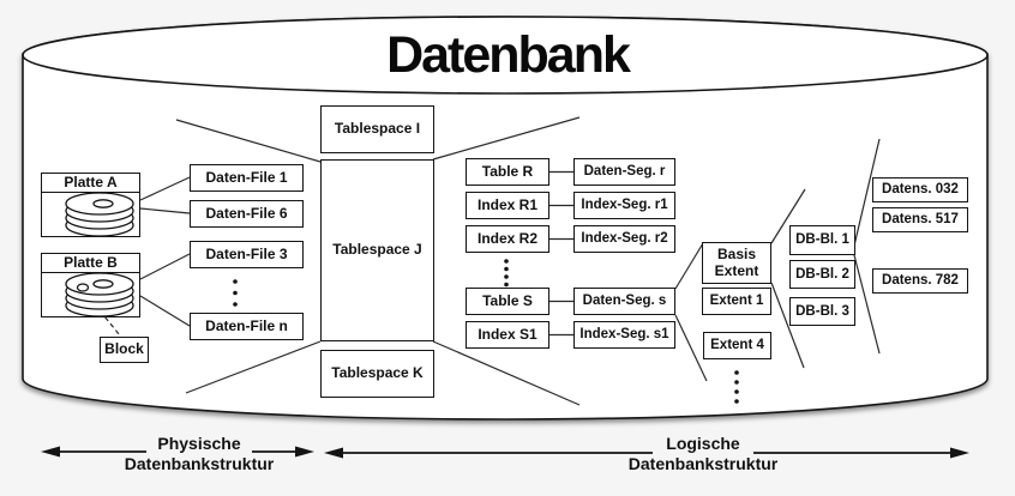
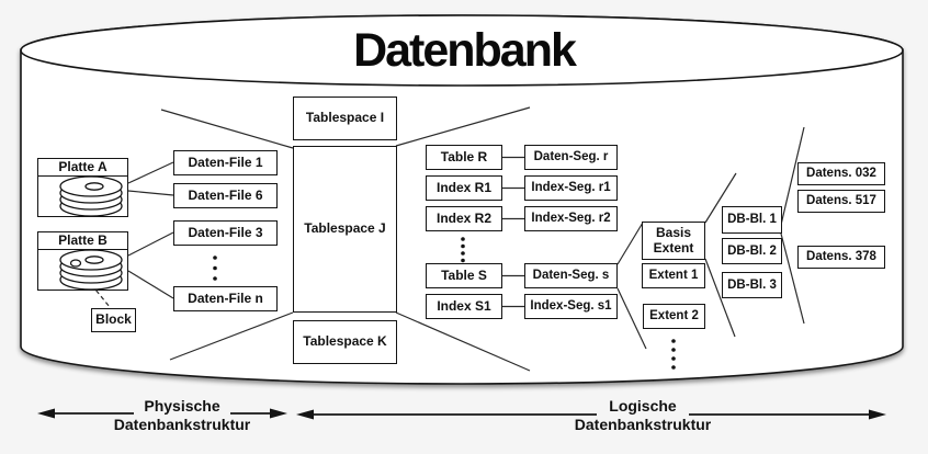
  Datenbank
  Platte A
  Platte B
  Block
  Daten-File 1
  Daten-File 6
  Daten-File 3
  Daten-File n
  Tablespace I
  Tablespace J
  Tablespace K
  Table R
  Index R1
  Index R2
  Table S
  Index S1
  Daten-Seg. r
  Index-Seg. r1
  Index-Seg. r2
  Daten-Seg. s
  Index-Seg. s1
  Basis Extent
  Extent 1
- Extent 4
+ Extent 2
  DB-Bl. 1
  DB-Bl. 2
  DB-Bl. 3
  Datens. 032
  Datens. 517
- Datens. 782
+ Datens. 378
  Physische
  Datenbankstruktur
  Logische
  Datenbankstruktur
